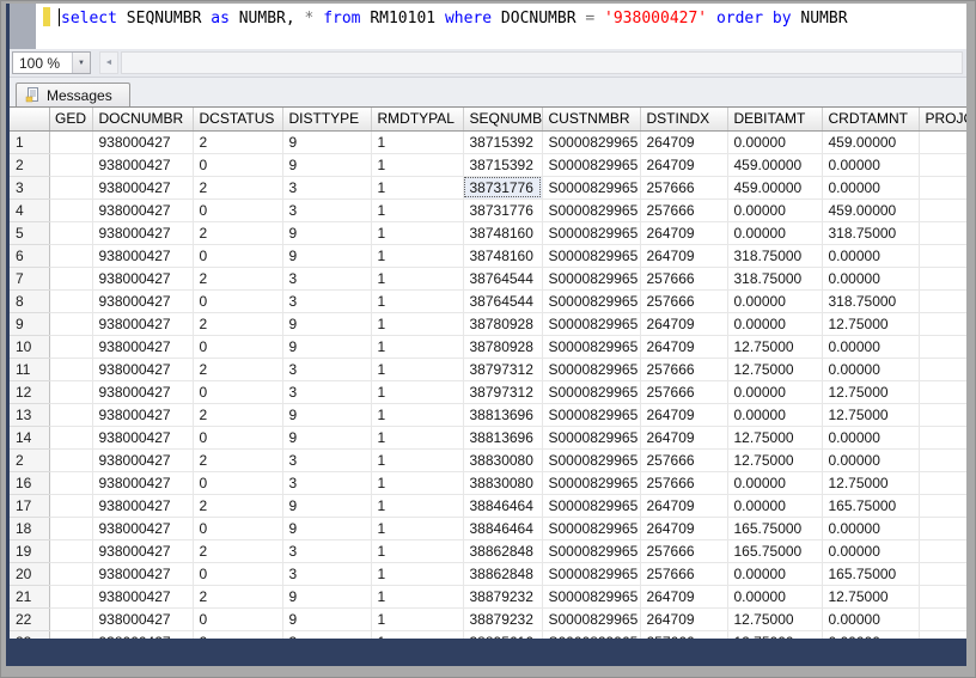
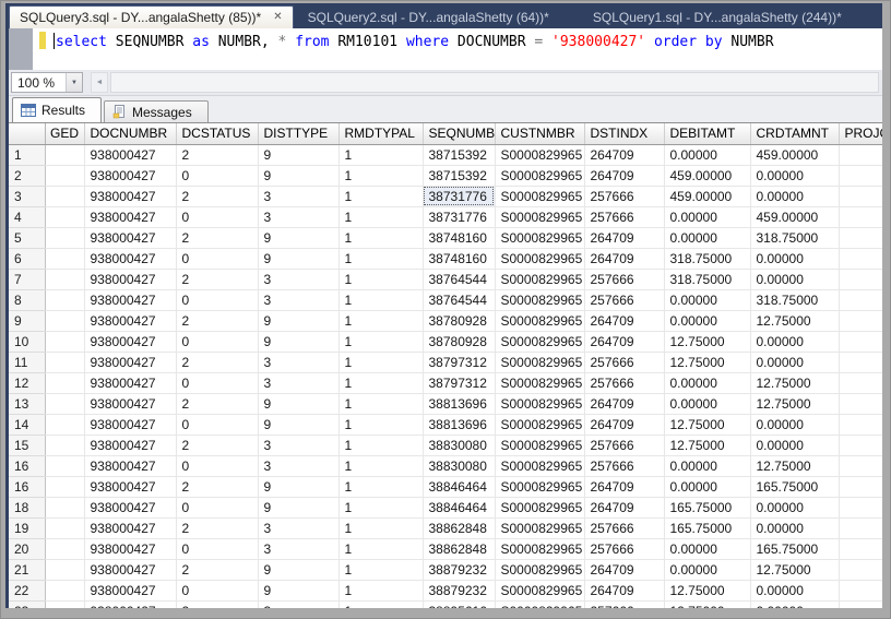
+ SQLQuery3.sql - DY...angalaShetty (85))*
+ ✕
+ SQLQuery2.sql - DY...angalaShetty (64))*
+ SQLQuery1.sql - DY...angalaShetty (244))*
  select SEQNUMBR as NUMBR, * from RM10101 where DOCNUMBR = '938000427' order by NUMBR
  100 %
+ Results
  Messages
  	GED	DOCNUMBR	DCSTATUS	DISTTYPE	RMDTYPAL	SEQNUMB	CUSTNMBR	DSTINDX	DEBITAMT	CRDTAMNT	PROJ
  1		938000427	2	9	1	38715392	S0000829965	264709	0.00000	459.00000
  2		938000427	0	9	1	38715392	S0000829965	264709	459.00000	0.00000
  3		938000427	2	3	1	38731776	S0000829965	257666	459.00000	0.00000
  4		938000427	0	3	1	38731776	S0000829965	257666	0.00000	459.00000
  5		938000427	2	9	1	38748160	S0000829965	264709	0.00000	318.75000
  6		938000427	0	9	1	38748160	S0000829965	264709	318.75000	0.00000
  7		938000427	2	3	1	38764544	S0000829965	257666	318.75000	0.00000
  8		938000427	0	3	1	38764544	S0000829965	257666	0.00000	318.75000
  9		938000427	2	9	1	38780928	S0000829965	264709	0.00000	12.75000
  10		938000427	0	9	1	38780928	S0000829965	264709	12.75000	0.00000
  11		938000427	2	3	1	38797312	S0000829965	257666	12.75000	0.00000
  12		938000427	0	3	1	38797312	S0000829965	257666	0.00000	12.75000
  13		938000427	2	9	1	38813696	S0000829965	264709	0.00000	12.75000
  14		938000427	0	9	1	38813696	S0000829965	264709	12.75000	0.00000
- 2		938000427	2	3	1	38830080	S0000829965	257666	12.75000	0.00000
+ 15		938000427	2	3	1	38830080	S0000829965	257666	12.75000	0.00000
  16		938000427	0	3	1	38830080	S0000829965	257666	0.00000	12.75000
- 17		938000427	2	9	1	38846464	S0000829965	264709	0.00000	165.75000
+ 16		938000427	2	9	1	38846464	S0000829965	264709	0.00000	165.75000
  18		938000427	0	9	1	38846464	S0000829965	264709	165.75000	0.00000
  19		938000427	2	3	1	38862848	S0000829965	257666	165.75000	0.00000
  20		938000427	0	3	1	38862848	S0000829965	257666	0.00000	165.75000
  21		938000427	2	9	1	38879232	S0000829965	264709	0.00000	12.75000
  22		938000427	0	9	1	38879232	S0000829965	264709	12.75000	0.00000
